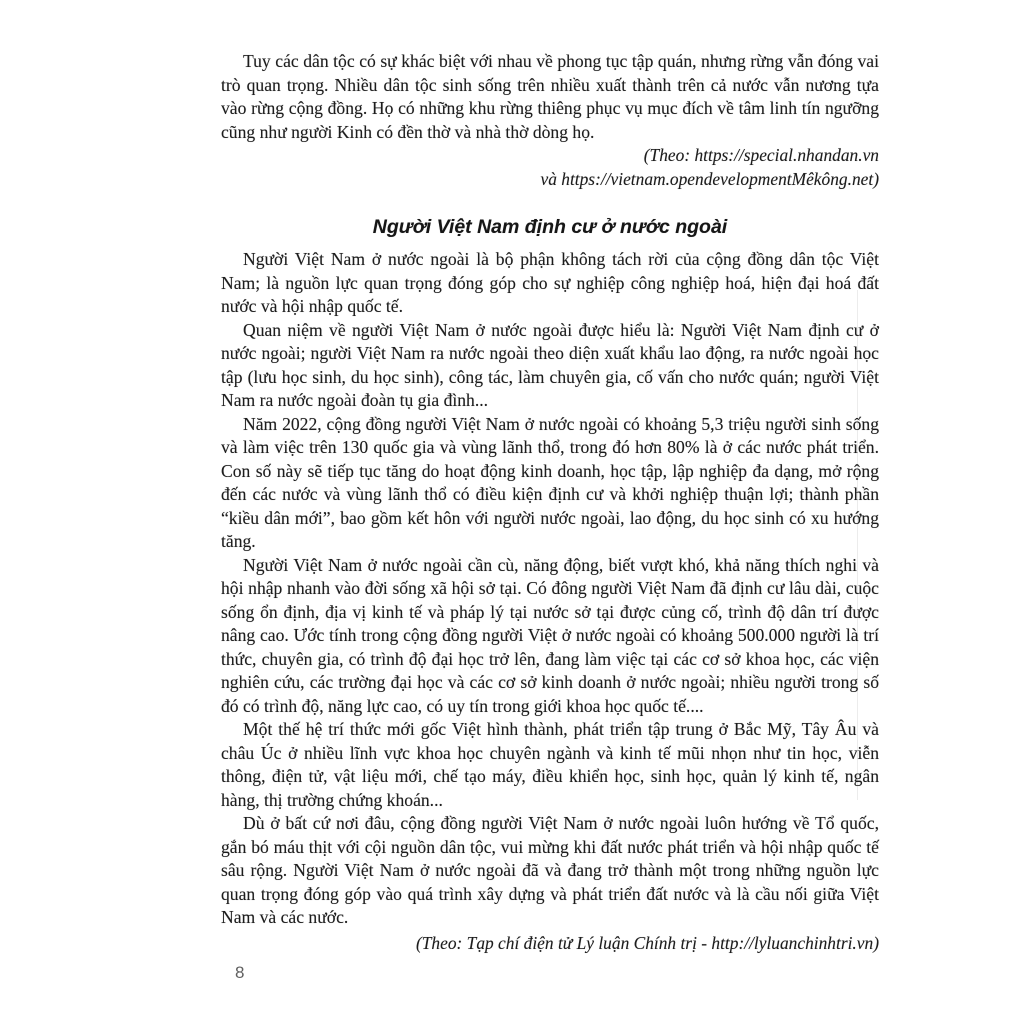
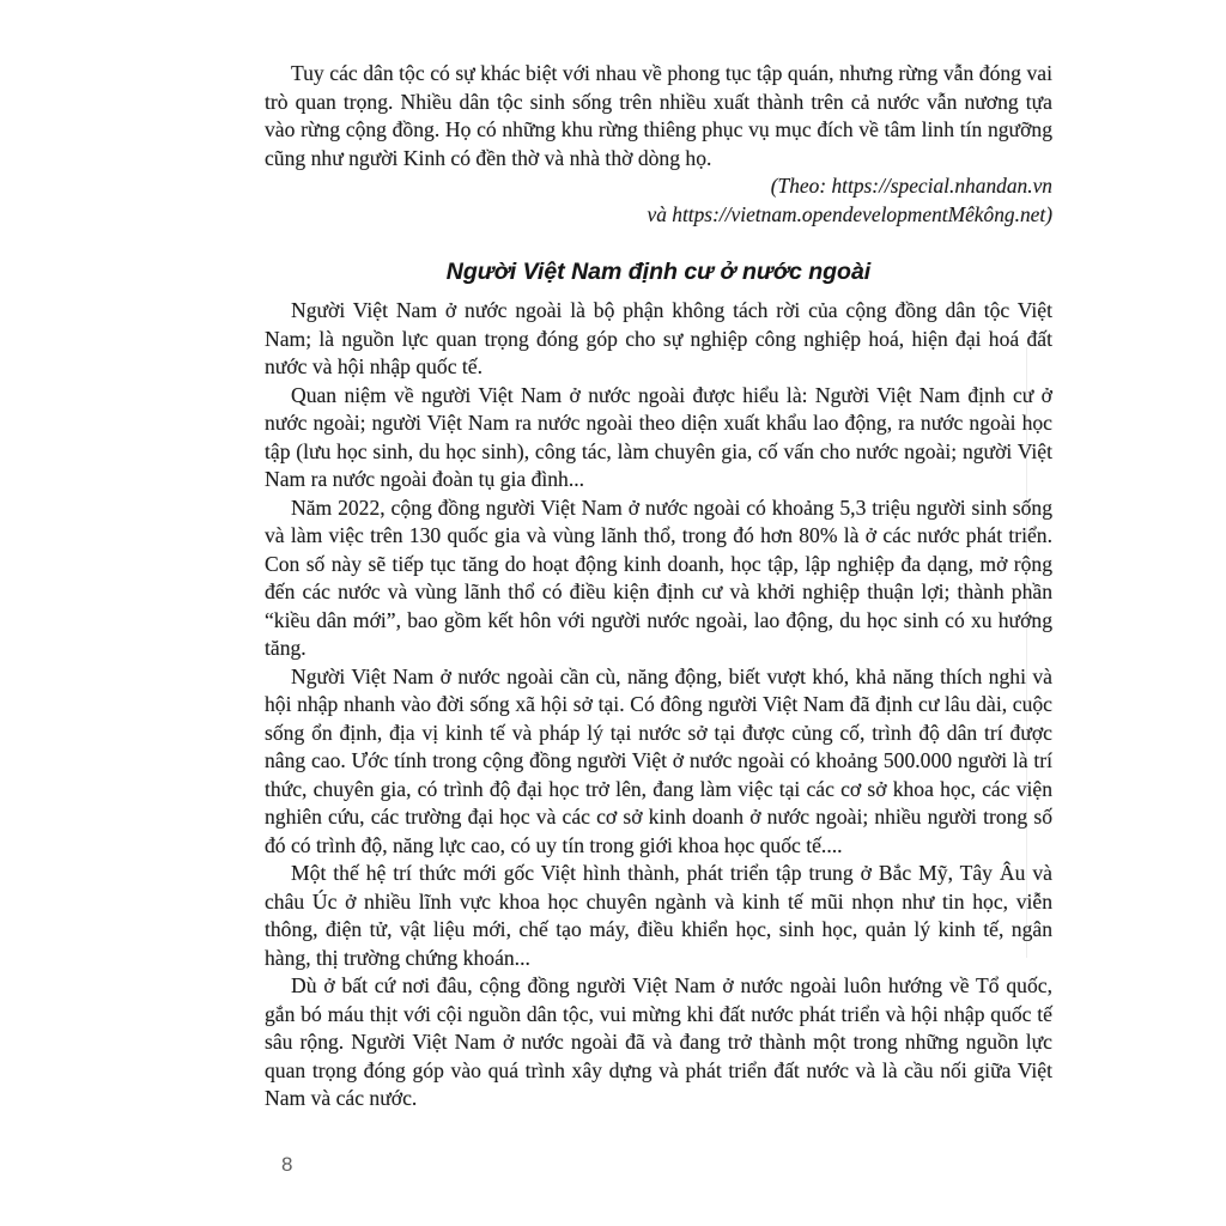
  Tuy các dân tộc có sự khác biệt với nhau về phong tục tập quán, nhưng rừng vẫn đóng vai trò quan trọng. Nhiều dân tộc sinh sống trên nhiều xuất thành trên cả nước vẫn nương tựa vào rừng cộng đồng. Họ có những khu rừng thiêng phục vụ mục đích về tâm linh tín ngưỡng cũng như người Kinh có đền thờ và nhà thờ dòng họ.
  (Theo: https://special.nhandan.vn
  và https://vietnam.opendevelopmentMêkông.net)
  Người Việt Nam định cư ở nước ngoài
  Người Việt Nam ở nước ngoài là bộ phận không tách rời của cộng đồng dân tộc Việt Nam; là nguồn lực quan trọng đóng góp cho sự nghiệp công nghiệp hoá, hiện đại hoá đất nước và hội nhập quốc tế.
- Quan niệm về người Việt Nam ở nước ngoài được hiểu là: Người Việt Nam định cư ở nước ngoài; người Việt Nam ra nước ngoài theo diện xuất khẩu lao động, ra nước ngoài học tập (lưu học sinh, du học sinh), công tác, làm chuyên gia, cố vấn cho nước quán; người Việt Nam ra nước ngoài đoàn tụ gia đình...
+ Quan niệm về người Việt Nam ở nước ngoài được hiểu là: Người Việt Nam định cư ở nước ngoài; người Việt Nam ra nước ngoài theo diện xuất khẩu lao động, ra nước ngoài học tập (lưu học sinh, du học sinh), công tác, làm chuyên gia, cố vấn cho nước ngoài; người Việt Nam ra nước ngoài đoàn tụ gia đình...
  Năm 2022, cộng đồng người Việt Nam ở nước ngoài có khoảng 5,3 triệu người sinh sống và làm việc trên 130 quốc gia và vùng lãnh thổ, trong đó hơn 80% là ở các nước phát triển. Con số này sẽ tiếp tục tăng do hoạt động kinh doanh, học tập, lập nghiệp đa dạng, mở rộng đến các nước và vùng lãnh thổ có điều kiện định cư và khởi nghiệp thuận lợi; thành phần “kiều dân mới”, bao gồm kết hôn với người nước ngoài, lao động, du học sinh có xu hướng tăng.
  Người Việt Nam ở nước ngoài cần cù, năng động, biết vượt khó, khả năng thích nghi và hội nhập nhanh vào đời sống xã hội sở tại. Có đông người Việt Nam đã định cư lâu dài, cuộc sống ổn định, địa vị kinh tế và pháp lý tại nước sở tại được củng cố, trình độ dân trí được nâng cao. Ước tính trong cộng đồng người Việt ở nước ngoài có khoảng 500.000 người là trí thức, chuyên gia, có trình độ đại học trở lên, đang làm việc tại các cơ sở khoa học, các viện nghiên cứu, các trường đại học và các cơ sở kinh doanh ở nước ngoài; nhiều người trong số đó có trình độ, năng lực cao, có uy tín trong giới khoa học quốc tế....
  Một thế hệ trí thức mới gốc Việt hình thành, phát triển tập trung ở Bắc Mỹ, Tây Âu và châu Úc ở nhiều lĩnh vực khoa học chuyên ngành và kinh tế mũi nhọn như tin học, viễn thông, điện tử, vật liệu mới, chế tạo máy, điều khiển học, sinh học, quản lý kinh tế, ngân hàng, thị trường chứng khoán...
  Dù ở bất cứ nơi đâu, cộng đồng người Việt Nam ở nước ngoài luôn hướng về Tổ quốc, gắn bó máu thịt với cội nguồn dân tộc, vui mừng khi đất nước phát triển và hội nhập quốc tế sâu rộng. Người Việt Nam ở nước ngoài đã và đang trở thành một trong những nguồn lực quan trọng đóng góp vào quá trình xây dựng và phát triển đất nước và là cầu nối giữa Việt Nam và các nước.
- (Theo: Tạp chí điện tử Lý luận Chính trị - http://lyluanchinhtri.vn)
  8
